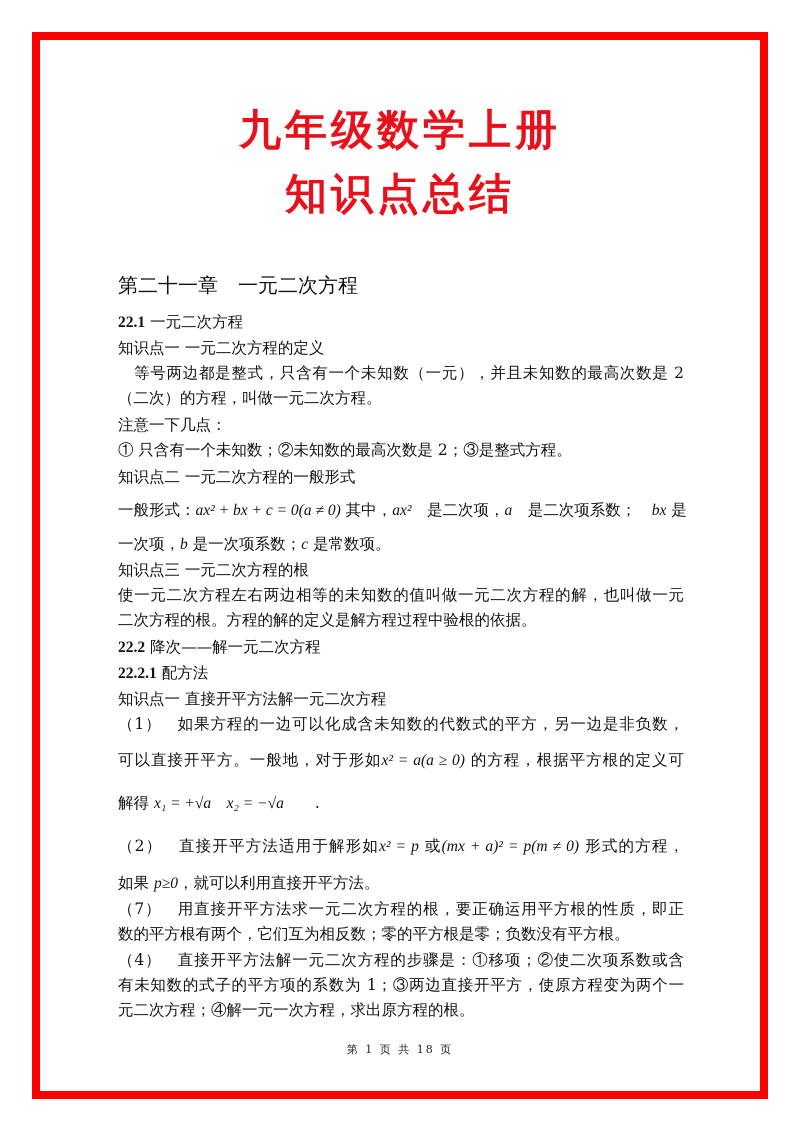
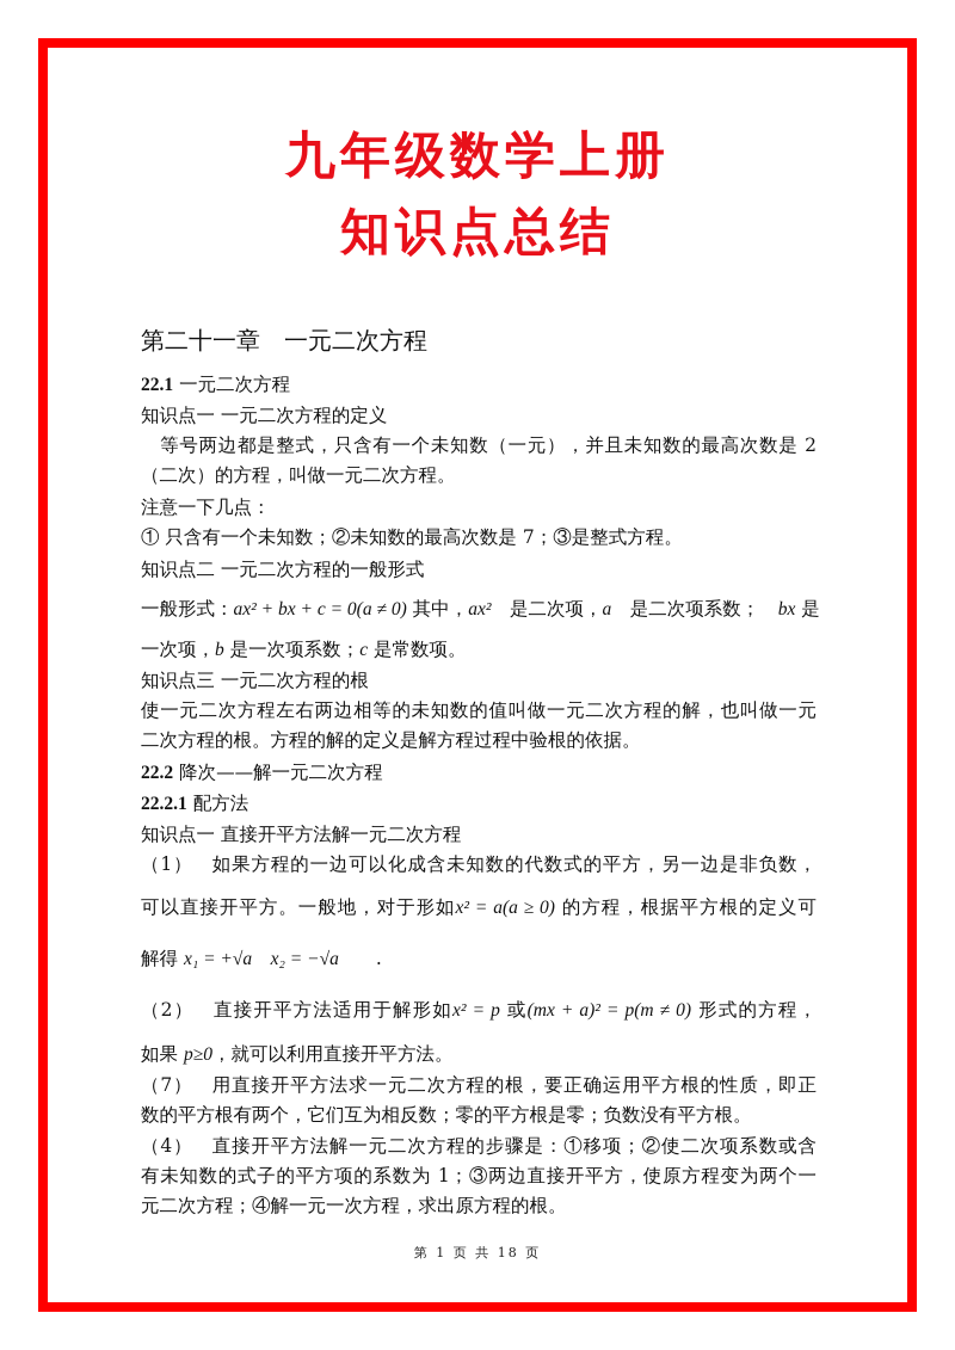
  九年级数学上册
  知识点总结
  第二十一章 一元二次方程
  22.1 一元二次方程
  知识点一 一元二次方程的定义
  等号两边都是整式，只含有一个未知数（一元），并且未知数的最高次数是 2
  （二次）的方程，叫做一元二次方程。
  注意一下几点：
- ① 只含有一个未知数；②未知数的最高次数是 2；③是整式方程。
+ ① 只含有一个未知数；②未知数的最高次数是 7；③是整式方程。
  知识点二 一元二次方程的一般形式
  一般形式：ax² + bx + c = 0(a ≠ 0) 其中，ax² 是二次项，a 是二次项系数； bx 是
  一次项，b 是一次项系数；c 是常数项。
  知识点三 一元二次方程的根
  使一元二次方程左右两边相等的未知数的值叫做一元二次方程的解，也叫做一元
  二次方程的根。方程的解的定义是解方程过程中验根的依据。
  22.2 降次——解一元二次方程
  22.2.1 配方法
  知识点一 直接开平方法解一元二次方程
  （1） 如果方程的一边可以化成含未知数的代数式的平方，另一边是非负数，
  可以直接开平方。一般地，对于形如x² = a(a ≥ 0) 的方程，根据平方根的定义可
  解得 x₁ = +√a x₂ = −√a .
  （2） 直接开平方法适用于解形如x² = p 或(mx + a)² = p(m ≠ 0) 形式的方程，
  如果 p≥0，就可以利用直接开平方法。
  （7） 用直接开平方法求一元二次方程的根，要正确运用平方根的性质，即正
  数的平方根有两个，它们互为相反数；零的平方根是零；负数没有平方根。
  （4） 直接开平方法解一元二次方程的步骤是：①移项；②使二次项系数或含
  有未知数的式子的平方项的系数为 1；③两边直接开平方，使原方程变为两个一
  元二次方程；④解一元一次方程，求出原方程的根。
  第 1 页 共 18 页
